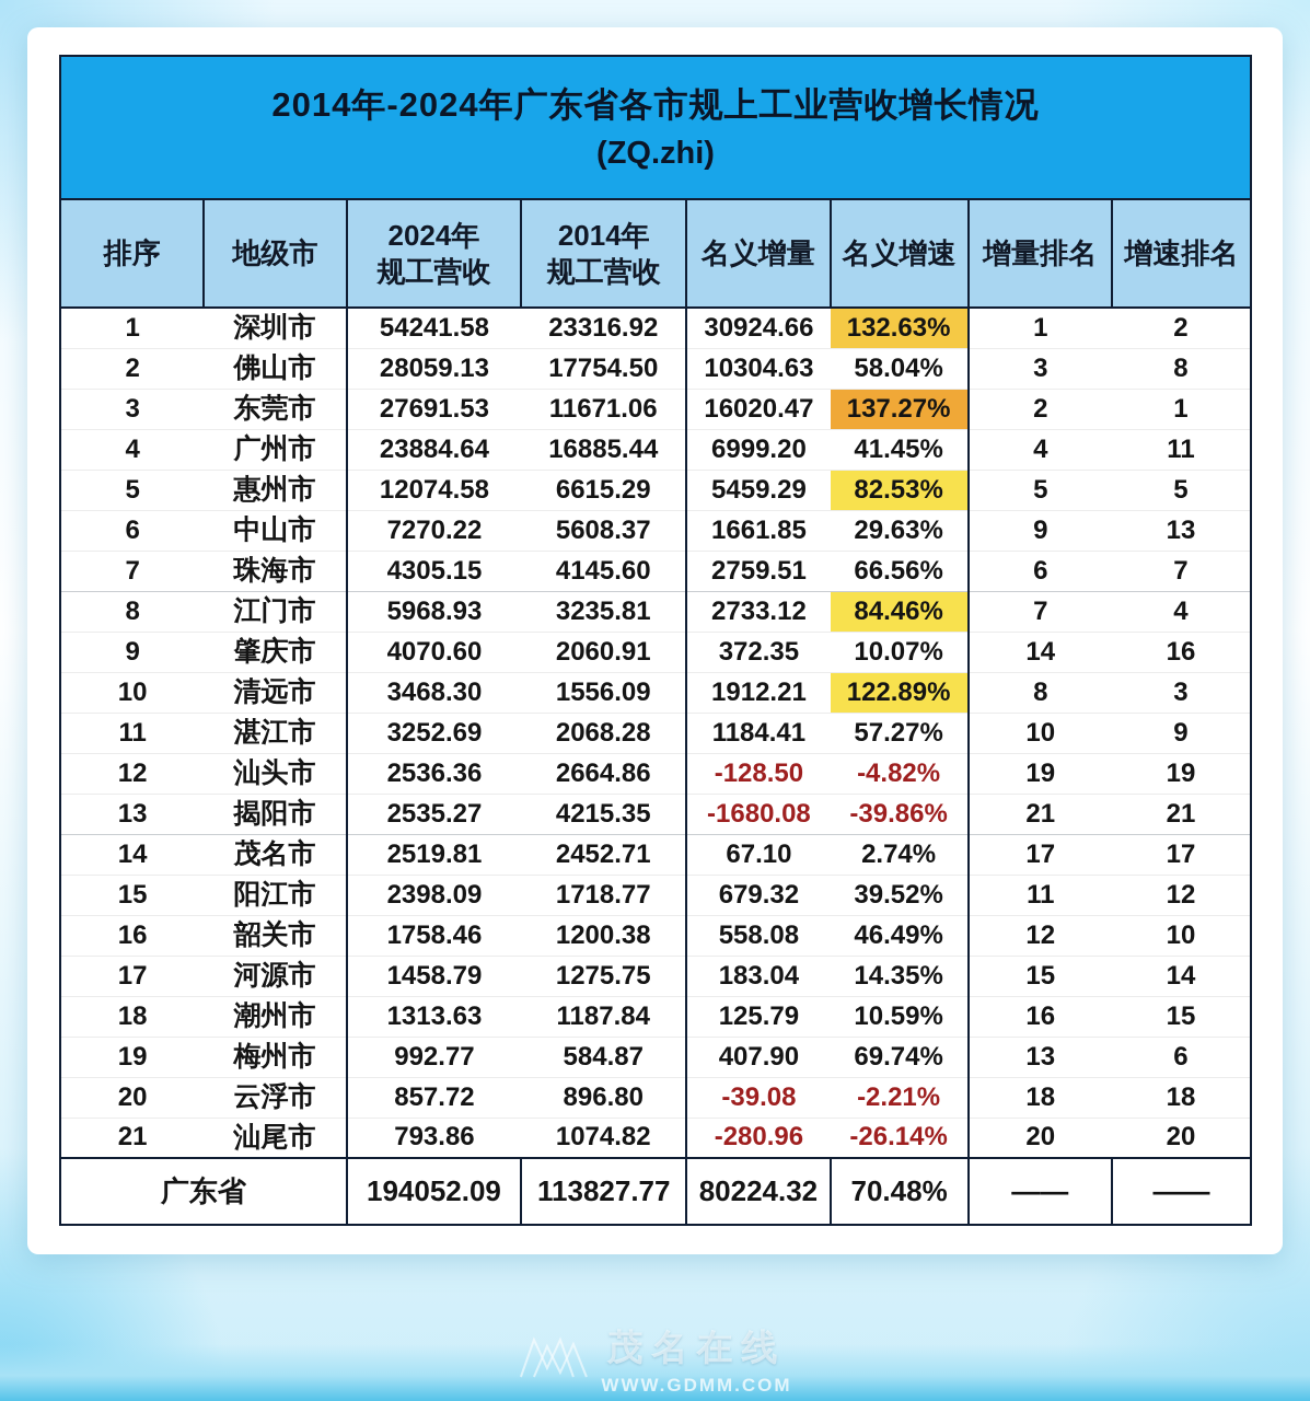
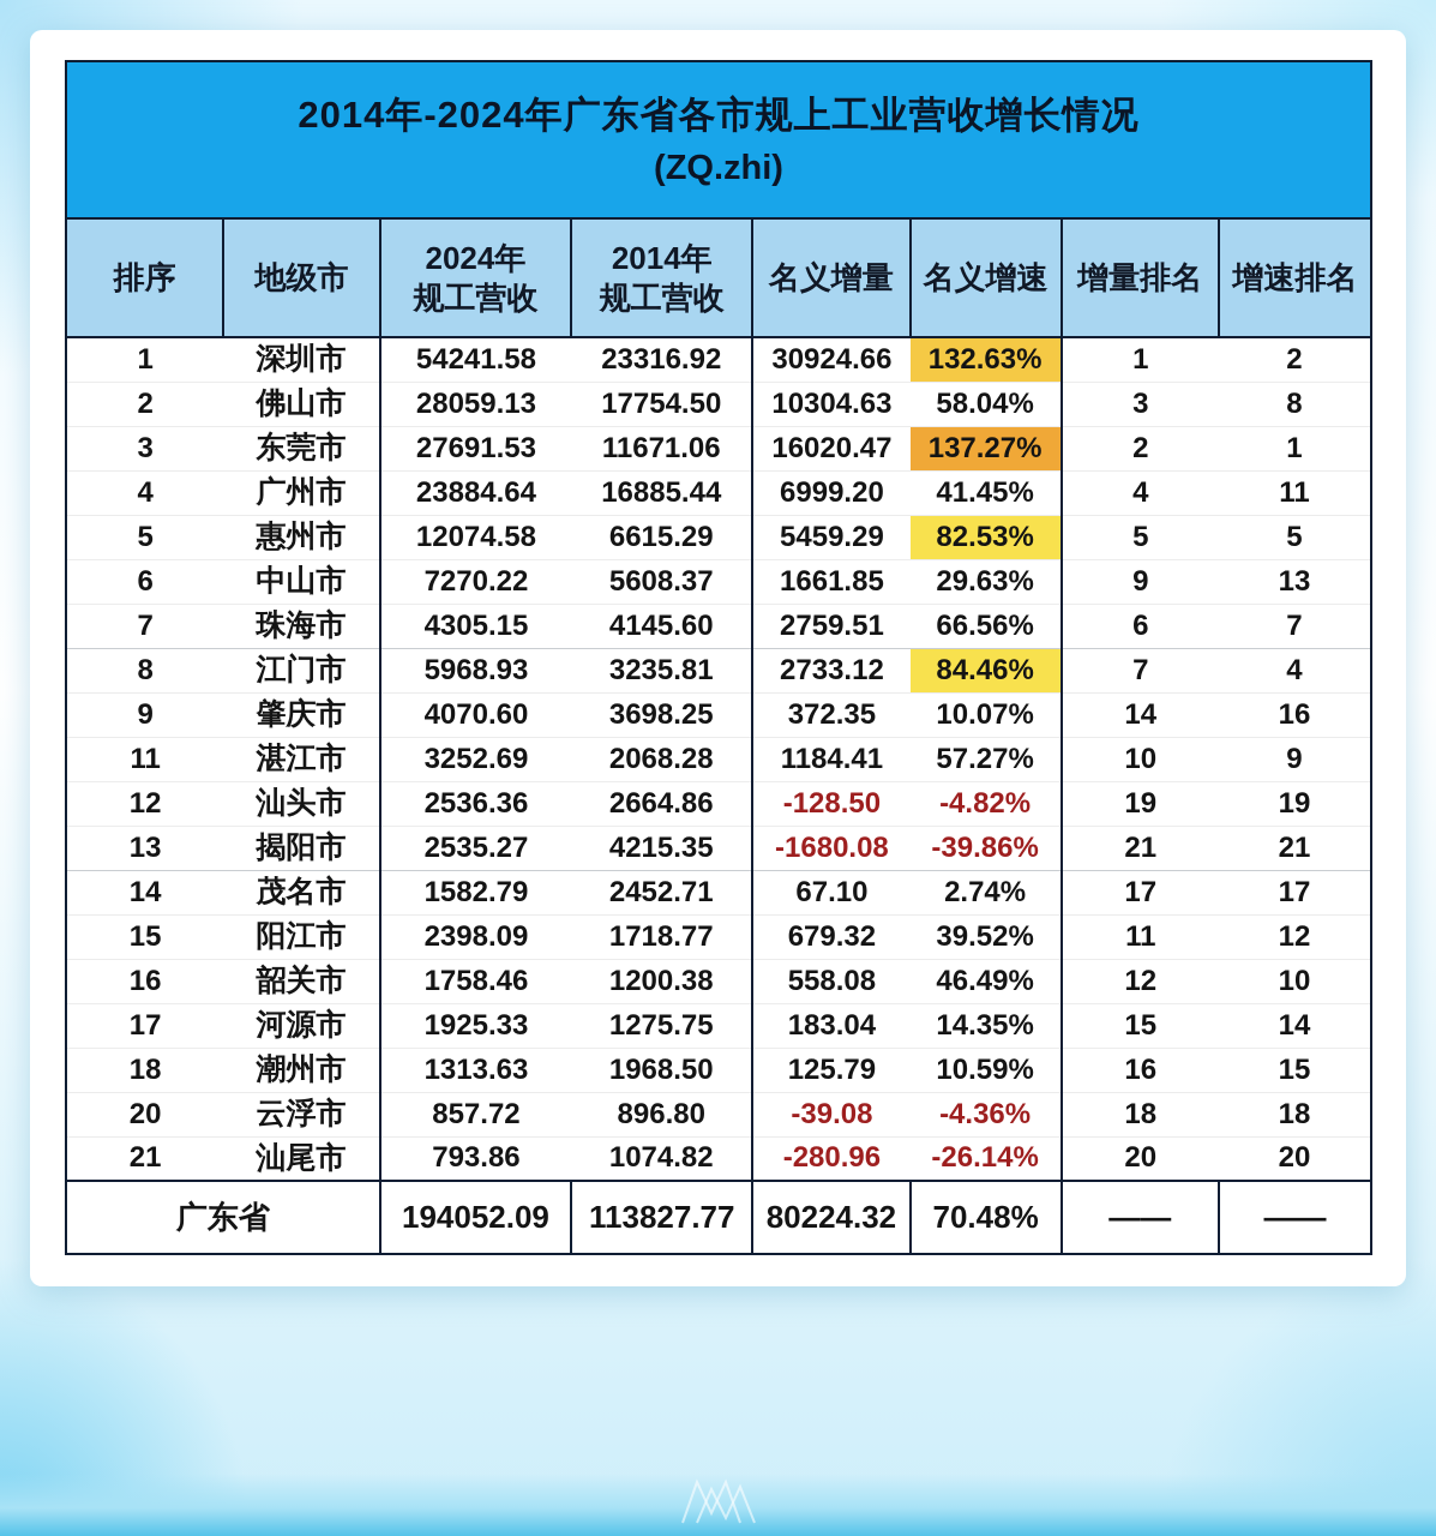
  2014年-2024年广东省各市规上工业营收增长情况
  (ZQ.zhi)
  排序	地级市	2024年规工营收	2014年规工营收	名义增量	名义增速	增量排名	增速排名
  1	深圳市	54241.58	23316.92	30924.66	132.63%	1	2
  2	佛山市	28059.13	17754.50	10304.63	58.04%	3	8
  3	东莞市	27691.53	11671.06	16020.47	137.27%	2	1
  4	广州市	23884.64	16885.44	6999.20	41.45%	4	11
  5	惠州市	12074.58	6615.29	5459.29	82.53%	5	5
  6	中山市	7270.22	5608.37	1661.85	29.63%	9	13
  7	珠海市	4305.15	4145.60	2759.51	66.56%	6	7
  8	江门市	5968.93	3235.81	2733.12	84.46%	7	4
- 9	肇庆市	4070.60	2060.91	372.35	10.07%	14	16
+ 9	肇庆市	4070.60	3698.25	372.35	10.07%	14	16
- 10	清远市	3468.30	1556.09	1912.21	122.89%	8	3
  11	湛江市	3252.69	2068.28	1184.41	57.27%	10	9
  12	汕头市	2536.36	2664.86	-128.50	-4.82%	19	19
  13	揭阳市	2535.27	4215.35	-1680.08	-39.86%	21	21
- 14	茂名市	2519.81	2452.71	67.10	2.74%	17	17
+ 14	茂名市	1582.79	2452.71	67.10	2.74%	17	17
  15	阳江市	2398.09	1718.77	679.32	39.52%	11	12
  16	韶关市	1758.46	1200.38	558.08	46.49%	12	10
- 17	河源市	1458.79	1275.75	183.04	14.35%	15	14
+ 17	河源市	1925.33	1275.75	183.04	14.35%	15	14
- 18	潮州市	1313.63	1187.84	125.79	10.59%	16	15
+ 18	潮州市	1313.63	1968.50	125.79	10.59%	16	15
- 19	梅州市	992.77	584.87	407.90	69.74%	13	6
- 20	云浮市	857.72	896.80	-39.08	-2.21%	18	18
+ 20	云浮市	857.72	896.80	-39.08	-4.36%	18	18
  21	汕尾市	793.86	1074.82	-280.96	-26.14%	20	20
  广东省	194052.09	113827.77	80224.32	70.48%	——	——
- 茂名在线
- WWW.GDMM.COM
